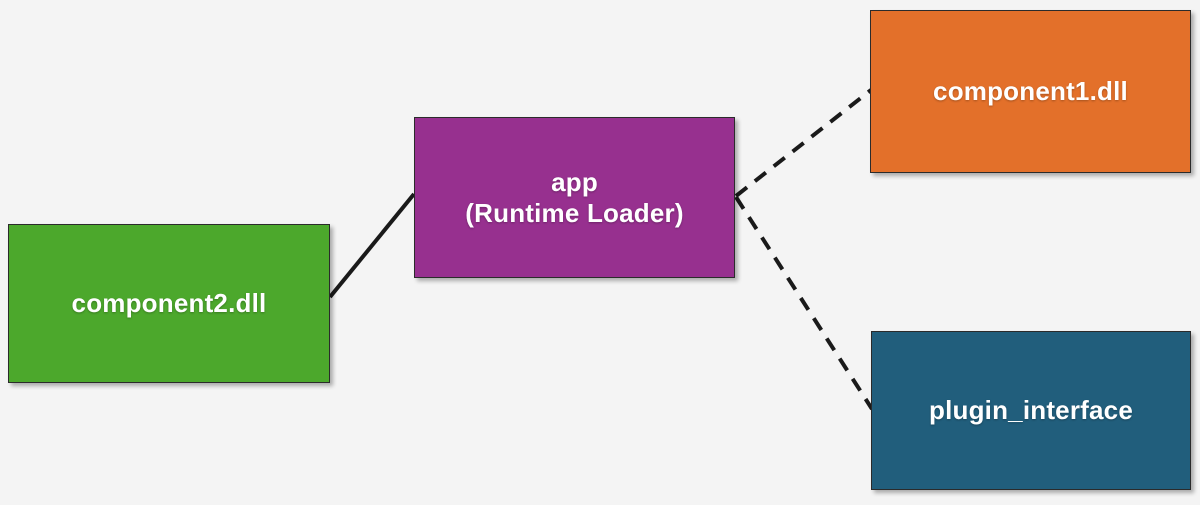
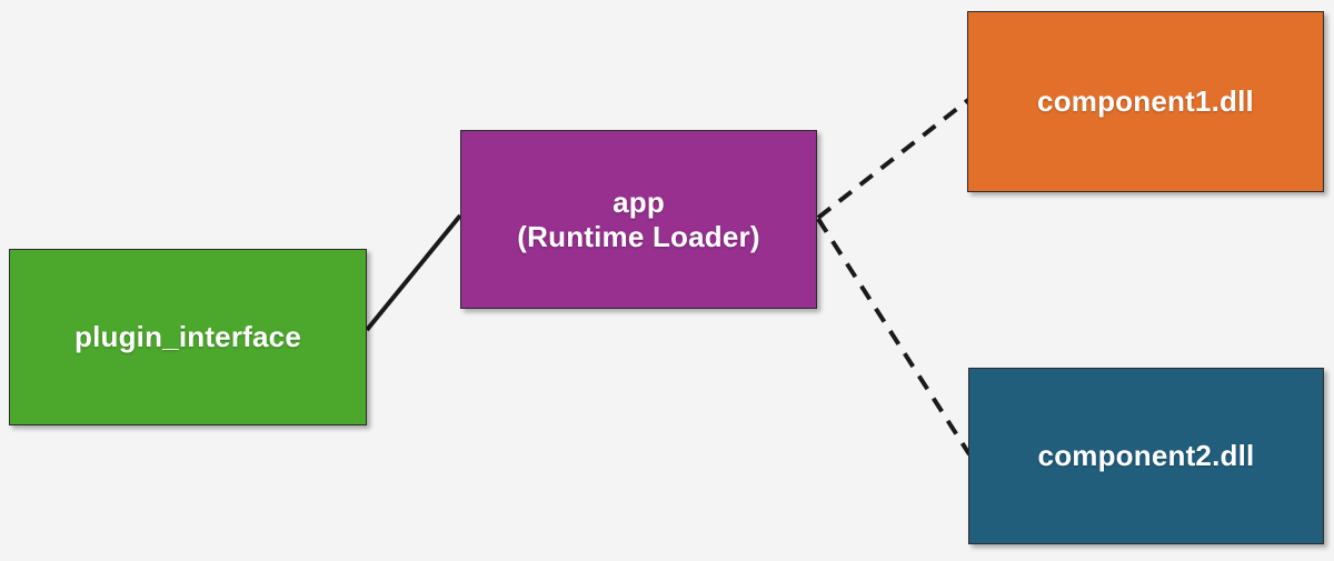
- component2.dll
+ plugin_interface
  app
  (Runtime Loader)
  component1.dll
- plugin_interface
+ component2.dll
